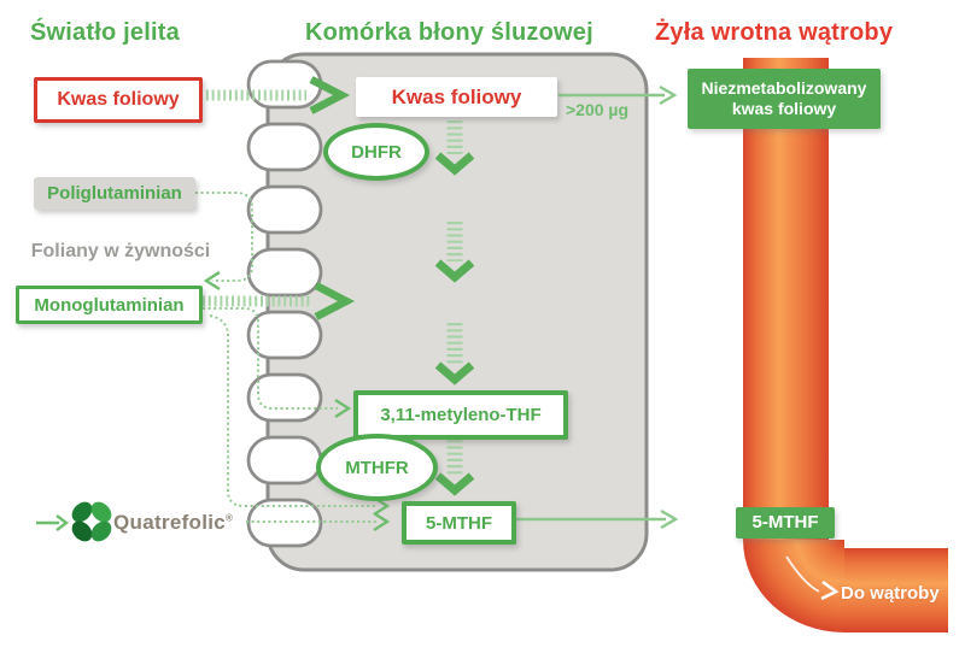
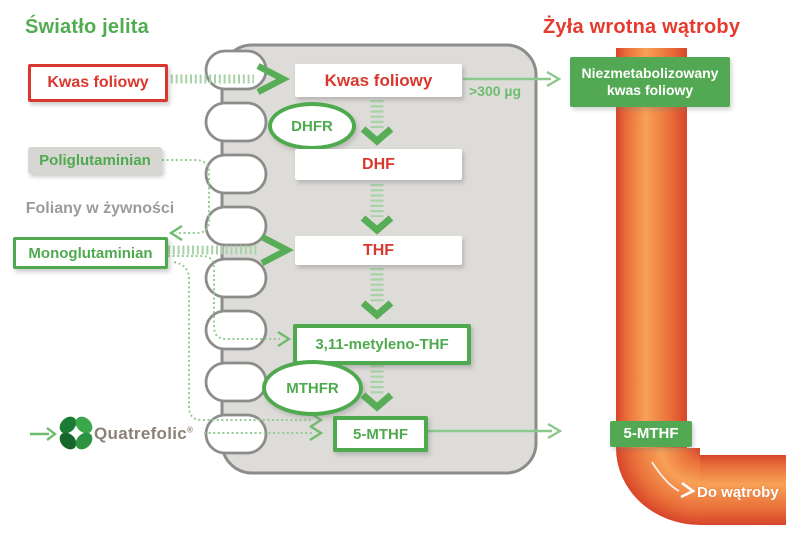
  Światło jelita
- Komórka błony śluzowej
  Żyła wrotna wątroby
  Kwas foliowy
  Poliglutaminian
  Foliany w żywności
  Monoglutaminian
  Quatrefolic®
  Kwas foliowy
  DHFR
- >200 µg
+ >300 µg
+ DHF
+ THF
  3,11-metyleno-THF
  MTHFR
  5-MTHF
  Niezmetabolizowany
  kwas foliowy
  5-MTHF
  Do wątroby
